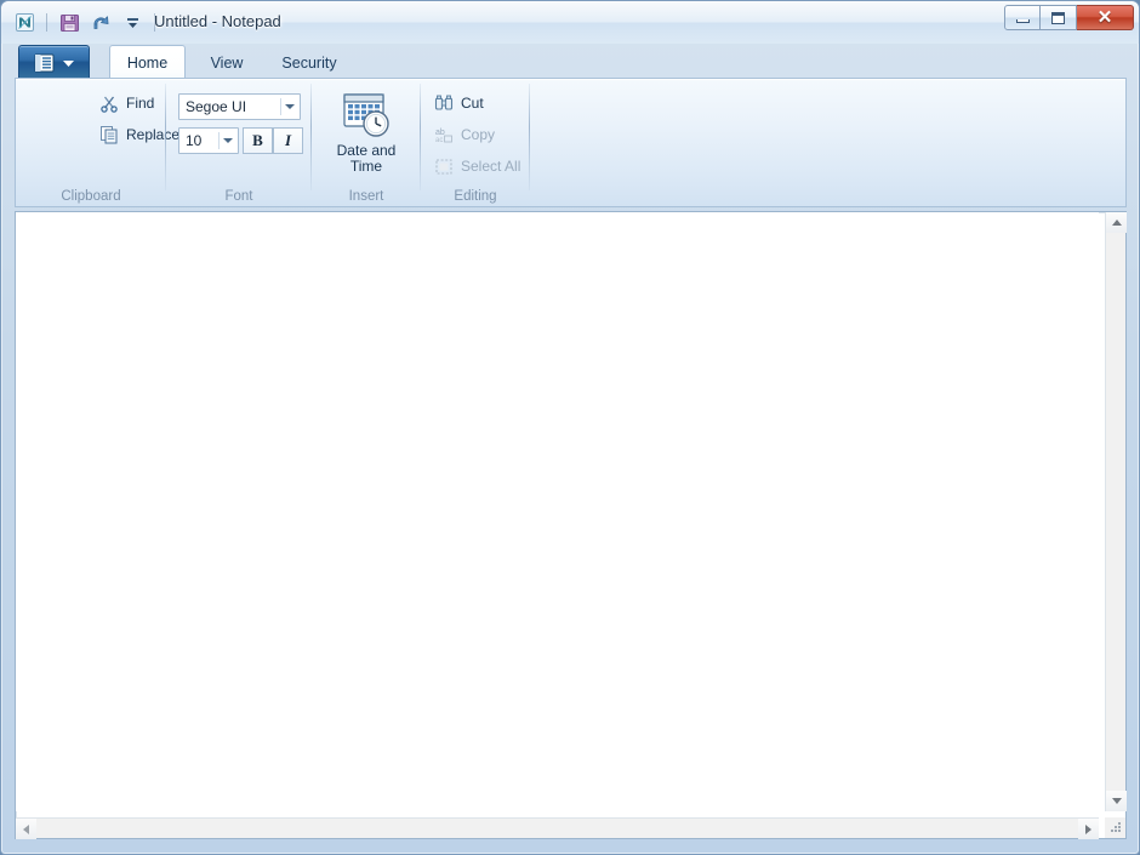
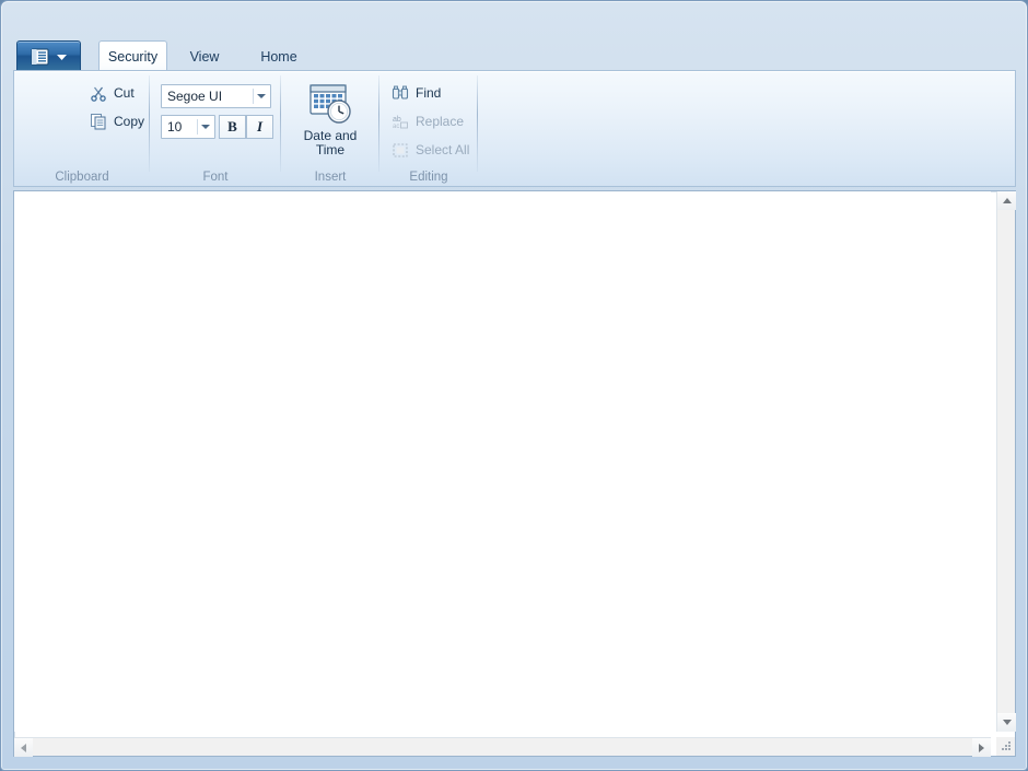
- Untitled - Notepad
- ✕
- Home
+ Security
  View
- Security
+ Home
- Find
+ Cut
- Replace
+ Copy
  Clipboard
  Segoe UI
  10
  B
  I
  Font
  Date and
  Time
  Insert
- Cut
+ Find
- Copy
+ Replace
  Select All
  Editing
